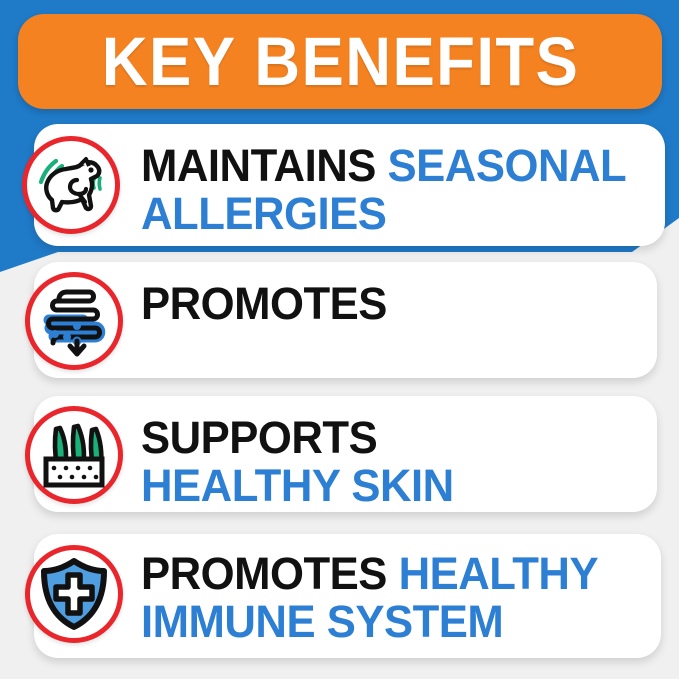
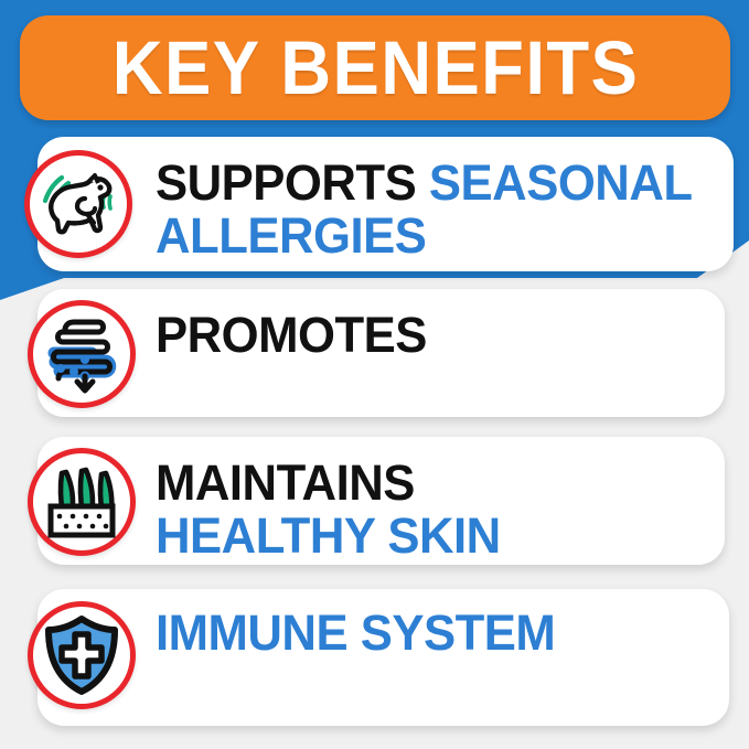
  KEY BENEFITS
- MAINTAINS SEASONAL
+ SUPPORTS SEASONAL
  ALLERGIES
  PROMOTES
- SUPPORTS
+ MAINTAINS
  HEALTHY SKIN
- PROMOTES HEALTHY
  IMMUNE SYSTEM
